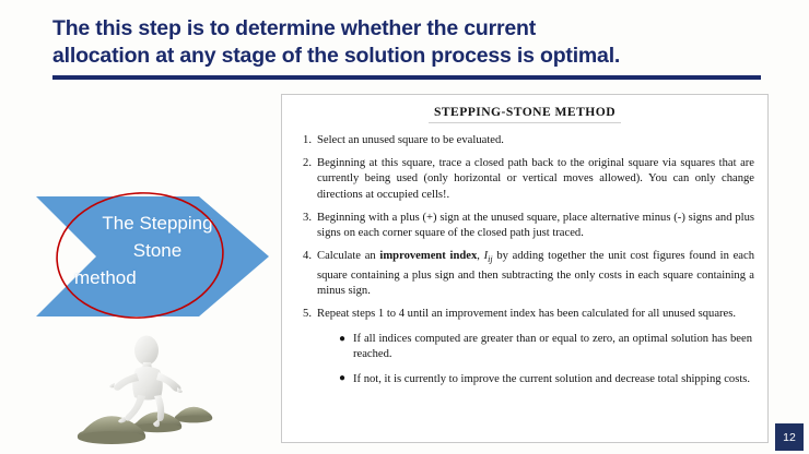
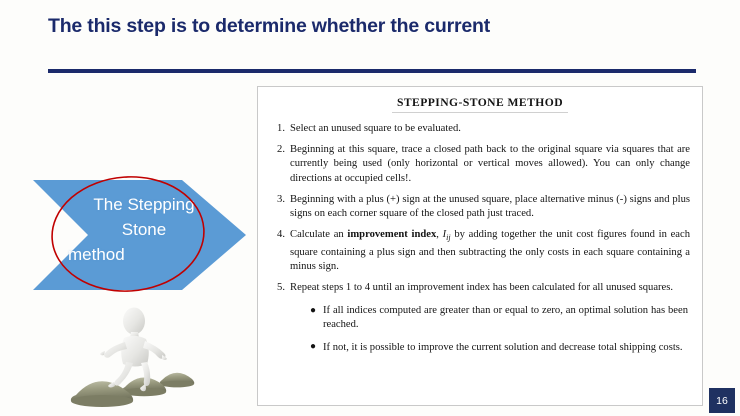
  The this step is to determine whether the current
- allocation at any stage of the solution process is optimal.
  The Stepping
  Stone
  method
  STEPPING-STONE METHOD
  1.
  Select an unused square to be evaluated.
  2.
  Beginning at this square, trace a closed path back to the original square via squares that are currently being used (only horizontal or vertical moves allowed). You can only change directions at occupied cells!.
  3.
  Beginning with a plus (+) sign at the unused square, place alternative minus (-) signs and plus signs on each corner square of the closed path just traced.
  4.
  Calculate an improvement index, Iij by adding together the unit cost figures found in each square containing a plus sign and then subtracting the only costs in each square containing a minus sign.
  5.
  Repeat steps 1 to 4 until an improvement index has been calculated for all unused squares.
  ●
  If all indices computed are greater than or equal to zero, an optimal solution has been reached.
  ●
- If not, it is currently to improve the current solution and decrease total shipping costs.
+ If not, it is possible to improve the current solution and decrease total shipping costs.
- 12
+ 16
